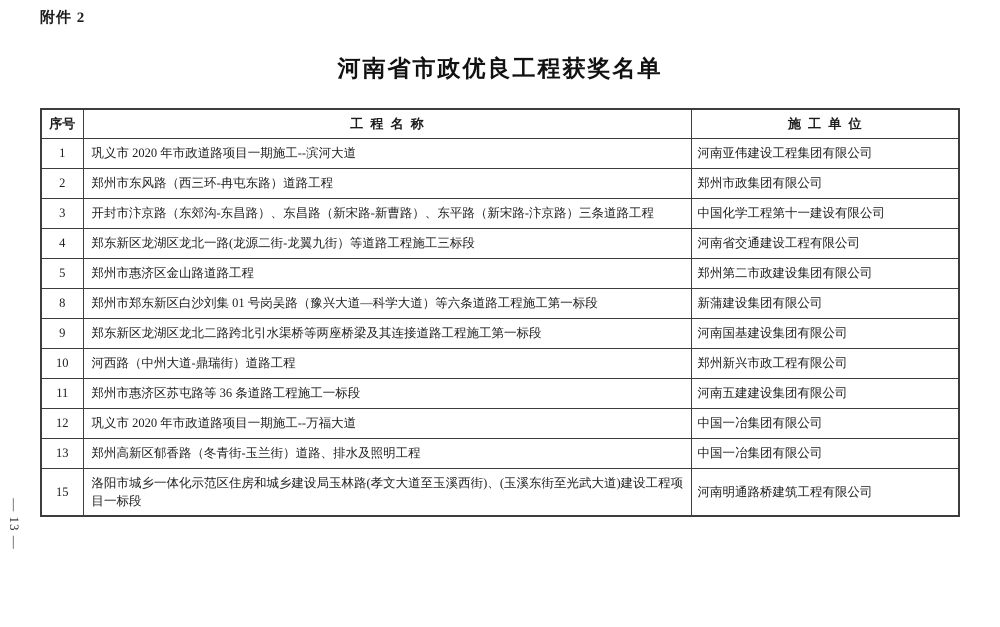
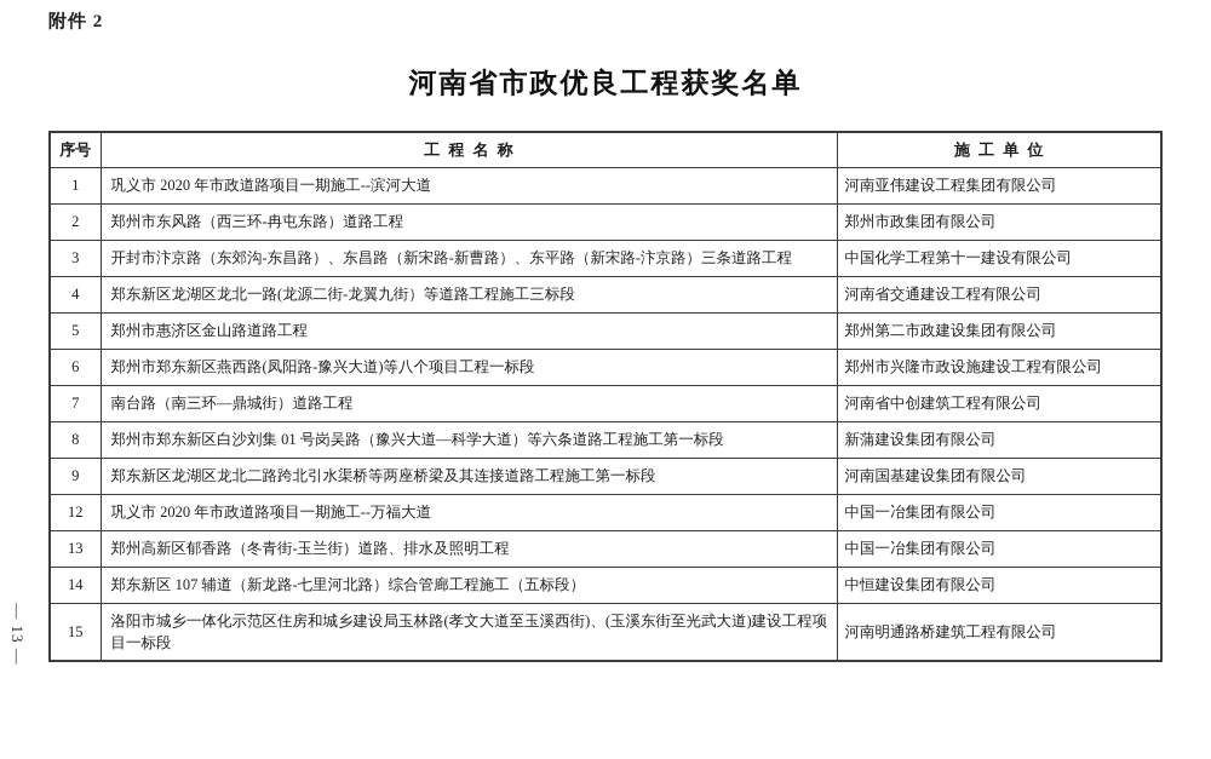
  附件 2
  河南省市政优良工程获奖名单
  序号	工程名称	施工单位
  1	巩义市 2020 年市政道路项目一期施工--滨河大道	河南亚伟建设工程集团有限公司
  2	郑州市东风路（西三环-冉屯东路）道路工程	郑州市政集团有限公司
  3	开封市汴京路（东郊沟-东昌路）、东昌路（新宋路-新曹路）、东平路（新宋路-汴京路）三条道路工程	中国化学工程第十一建设有限公司
  4	郑东新区龙湖区龙北一路(龙源二街-龙翼九街）等道路工程施工三标段	河南省交通建设工程有限公司
  5	郑州市惠济区金山路道路工程	郑州第二市政建设集团有限公司
+ 6	郑州市郑东新区燕西路(凤阳路-豫兴大道)等八个项目工程一标段	郑州市兴隆市政设施建设工程有限公司
+ 7	南台路（南三环—鼎城街）道路工程	河南省中创建筑工程有限公司
  8	郑州市郑东新区白沙刘集 01 号岗吴路（豫兴大道—科学大道）等六条道路工程施工第一标段	新蒲建设集团有限公司
  9	郑东新区龙湖区龙北二路跨北引水渠桥等两座桥梁及其连接道路工程施工第一标段	河南国基建设集团有限公司
- 10	河西路（中州大道-鼎瑞街）道路工程	郑州新兴市政工程有限公司
- 11	郑州市惠济区苏屯路等 36 条道路工程施工一标段	河南五建建设集团有限公司
  12	巩义市 2020 年市政道路项目一期施工--万福大道	中国一冶集团有限公司
  13	郑州高新区郁香路（冬青街-玉兰街）道路、排水及照明工程	中国一冶集团有限公司
+ 14	郑东新区 107 辅道（新龙路-七里河北路）综合管廊工程施工（五标段）	中恒建设集团有限公司
  15	洛阳市城乡一体化示范区住房和城乡建设局玉林路(孝文大道至玉溪西街)、(玉溪东街至光武大道)建设工程项目一标段	河南明通路桥建筑工程有限公司
